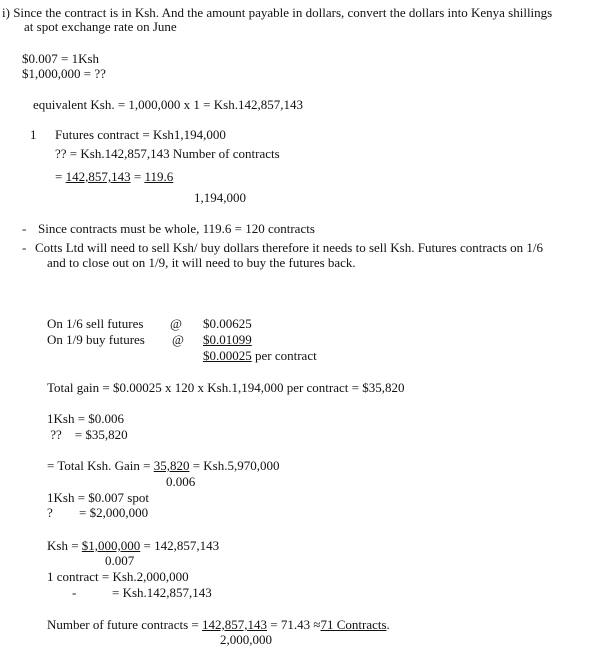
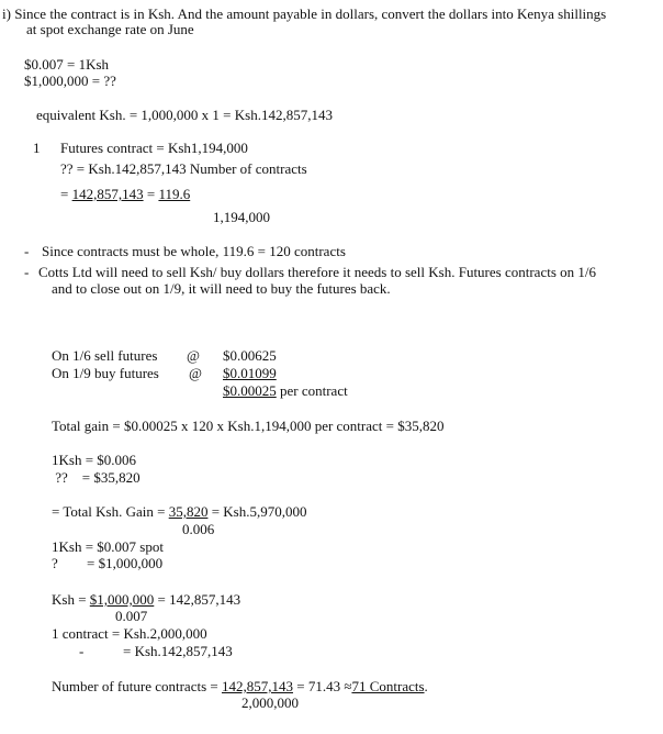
  i) Since the contract is in Ksh. And the amount payable in dollars, convert the dollars into Kenya shillings
  at spot exchange rate on June
  $0.007 = 1Ksh
  $1,000,000 = ??
  equivalent Ksh. = 1,000,000 x 1 = Ksh.142,857,143
  1
  Futures contract = Ksh1,194,000
  ?? = Ksh.142,857,143 Number of contracts
  = 142,857,143 = 119.6
  1,194,000
  -
  Since contracts must be whole, 119.6 = 120 contracts
  -
  Cotts Ltd will need to sell Ksh/ buy dollars therefore it needs to sell Ksh. Futures contracts on 1/6
  and to close out on 1/9, it will need to buy the futures back.
  On 1/6 sell futures
  @
  $0.00625
  On 1/9 buy futures
  @
  $0.01099
  $0.00025 per contract
  Total gain = $0.00025 x 120 x Ksh.1,194,000 per contract = $35,820
  1Ksh = $0.006
  ?? = $35,820
  = Total Ksh. Gain = 35,820 = Ksh.5,970,000
  0.006
  1Ksh = $0.007 spot
  ?
- = $2,000,000
+ = $1,000,000
  Ksh = $1,000,000 = 142,857,143
  0.007
  1 contract = Ksh.2,000,000
  -
  = Ksh.142,857,143
  Number of future contracts = 142,857,143 = 71.43 ≈71 Contracts.
  2,000,000
